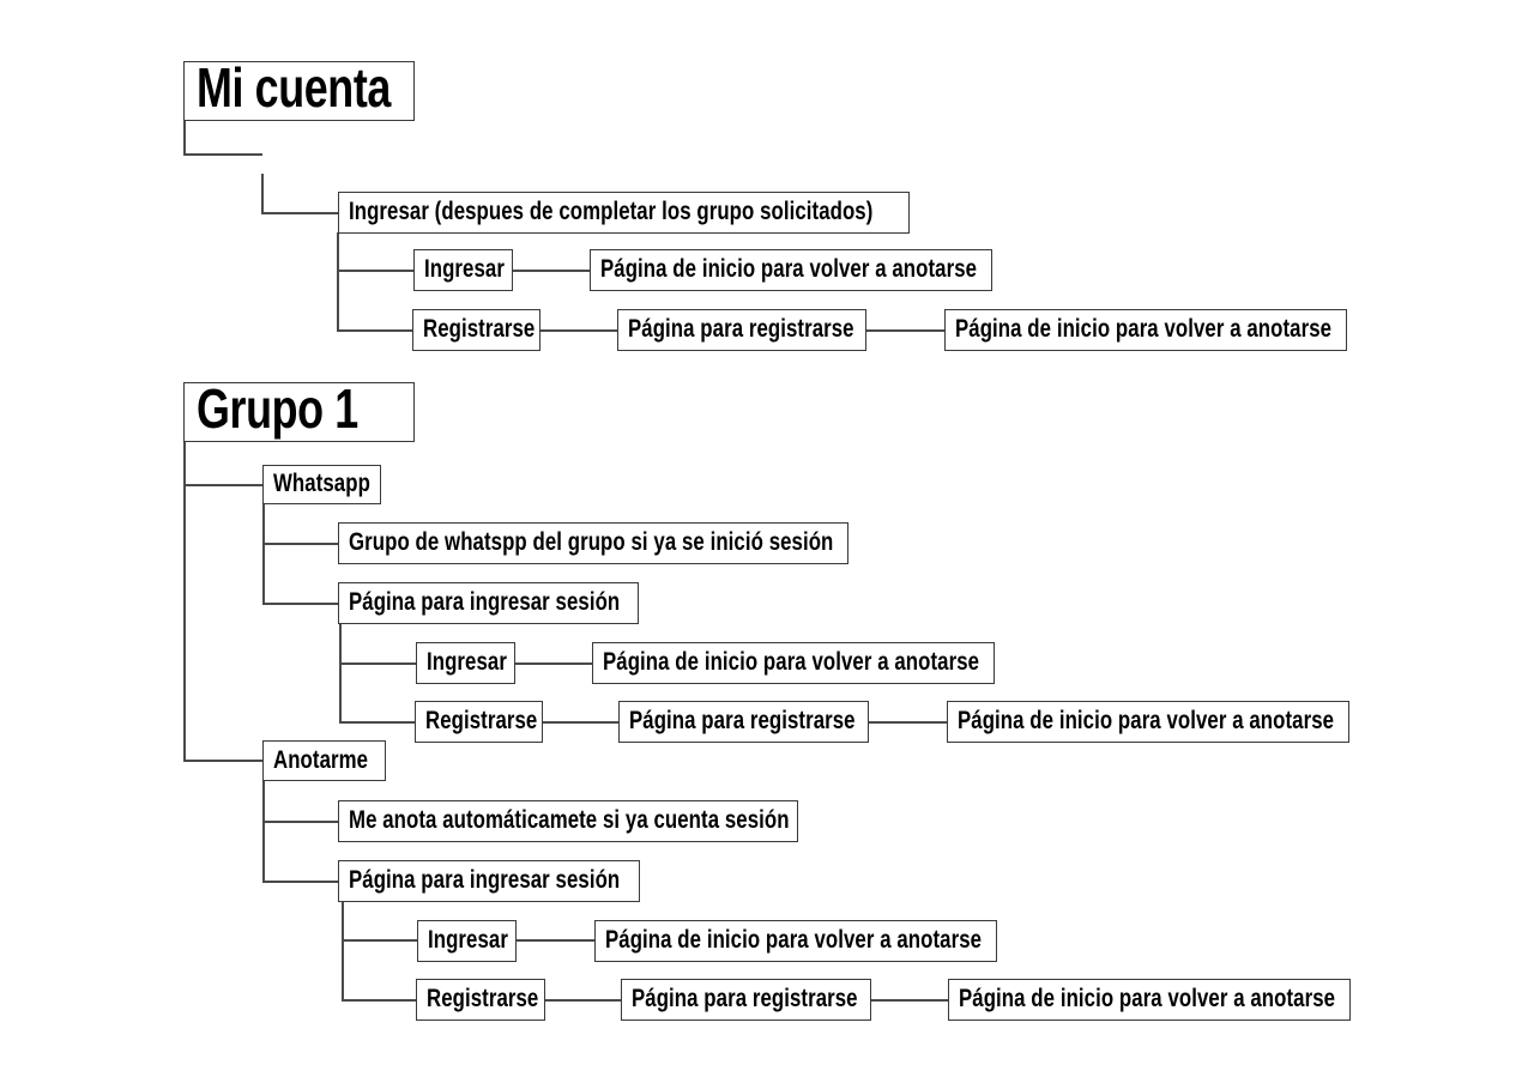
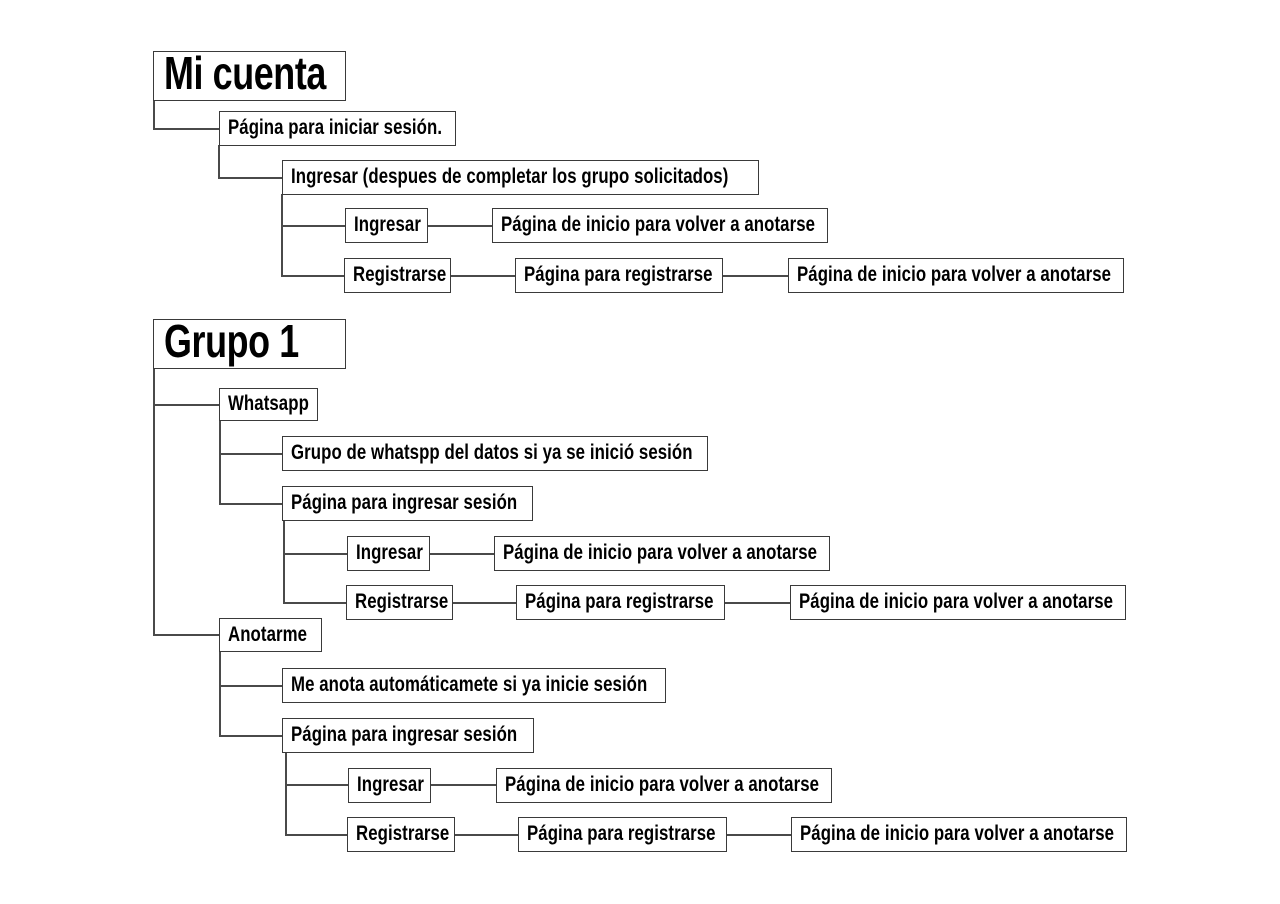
  Mi cuenta
+ Página para iniciar sesión.
  Ingresar (despues de completar los grupo solicitados)
  Ingresar
  Página de inicio para volver a anotarse
  Registrarse
  Página para registrarse
  Página de inicio para volver a anotarse
  Grupo 1
  Whatsapp
- Grupo de whatspp del grupo si ya se inició sesión
+ Grupo de whatspp del datos si ya se inició sesión
  Página para ingresar sesión
  Ingresar
  Página de inicio para volver a anotarse
  Registrarse
  Página para registrarse
  Página de inicio para volver a anotarse
  Anotarme
- Me anota automáticamete si ya cuenta sesión
+ Me anota automáticamete si ya inicie sesión
  Página para ingresar sesión
  Ingresar
  Página de inicio para volver a anotarse
  Registrarse
  Página para registrarse
  Página de inicio para volver a anotarse
